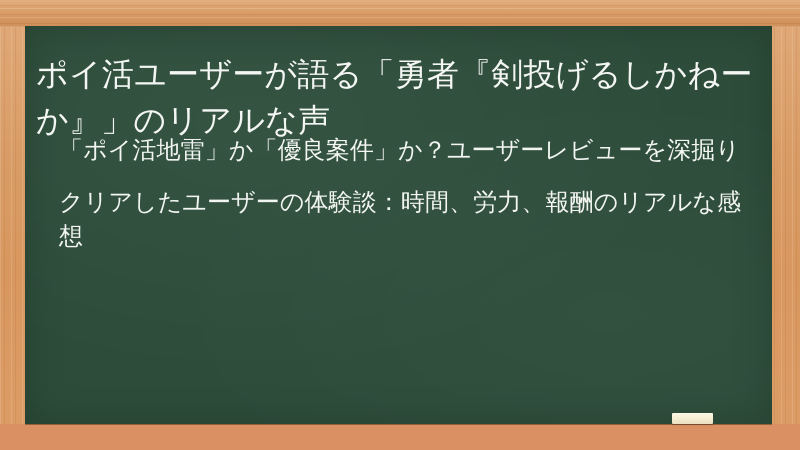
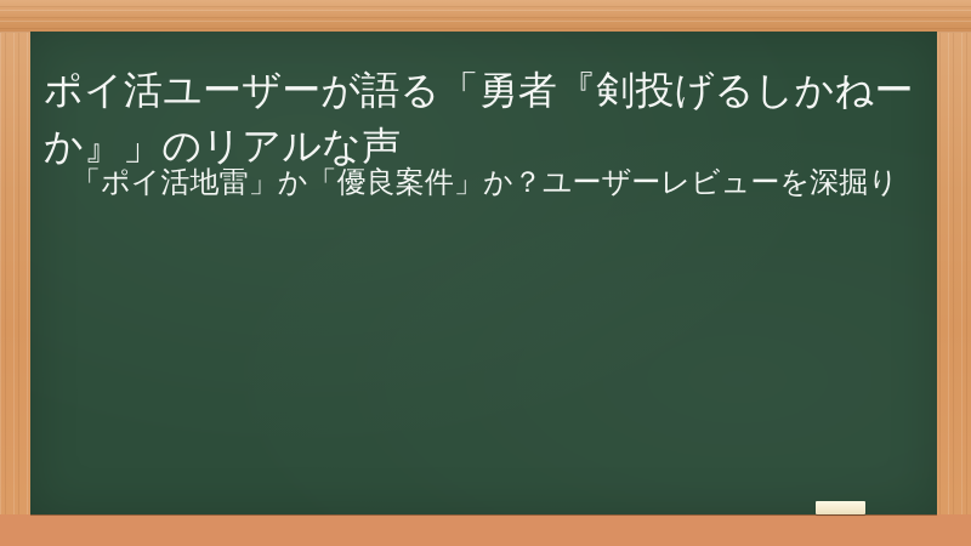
  ポイ活ユーザーが語る「勇者『剣投げるしかねーか』」のリアルな声
  「ポイ活地雷」か「優良案件」か？ユーザーレビューを深掘り
- クリアしたユーザーの体験談：時間、労力、報酬のリアルな感想
